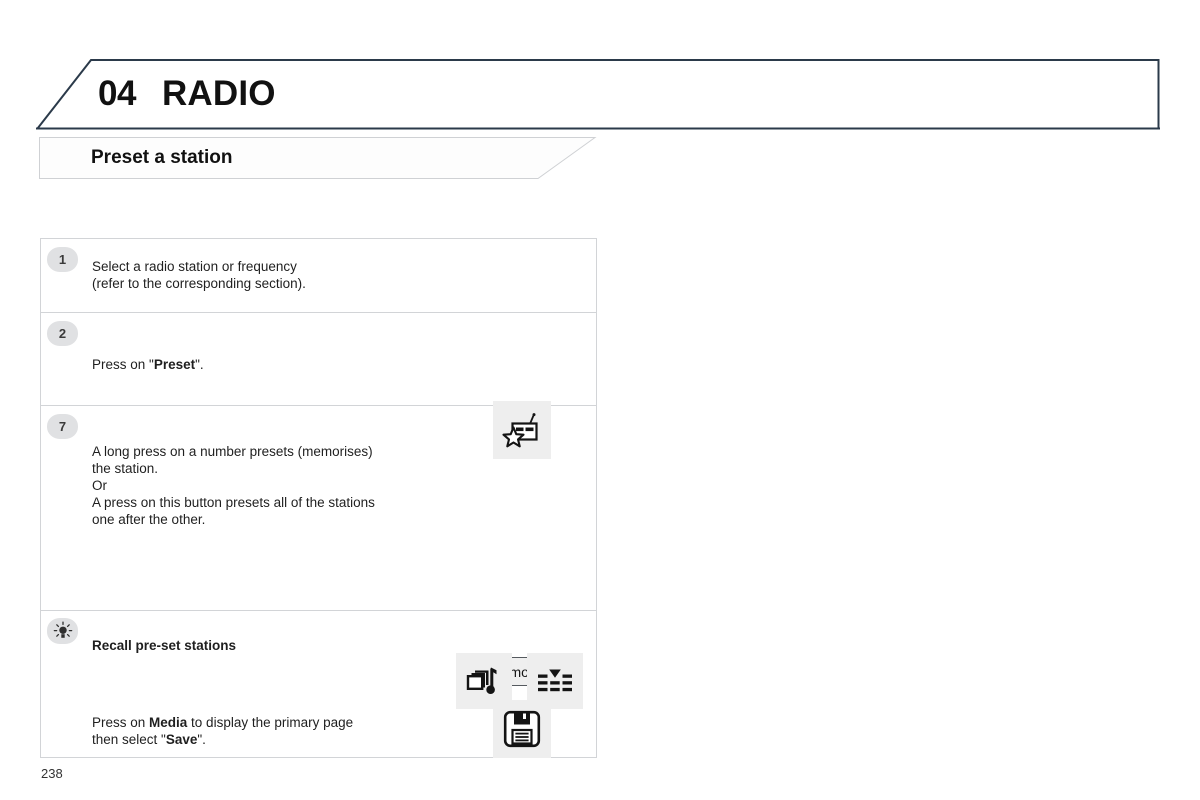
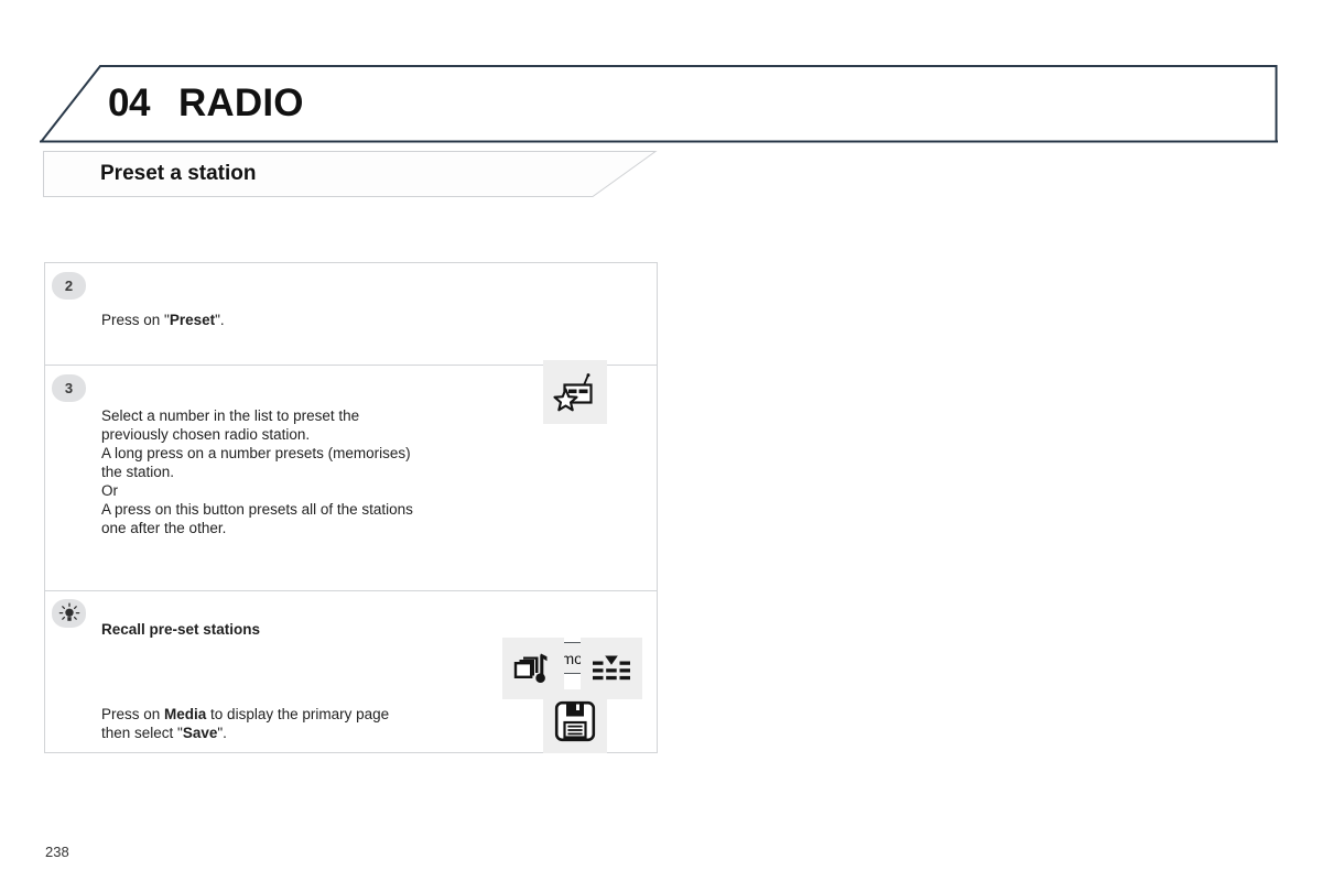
  04
  RADIO
  Preset a station
- 1
- Select a radio station or frequency
- (refer to the corresponding section).
  2
  Press on "Preset".
- 7
+ 3
+ Select a number in the list to preset the
+ previously chosen radio station.
  A long press on a number presets (memorises)
  the station.
  Or
  A press on this button presets all of the stations
  one after the other.
  Recall pre-set stations
  Press on Media to display the primary page
  then select "Save".
  238
